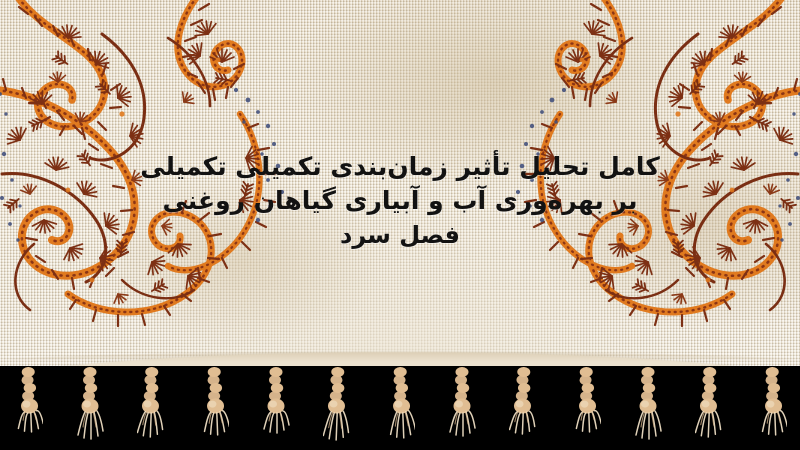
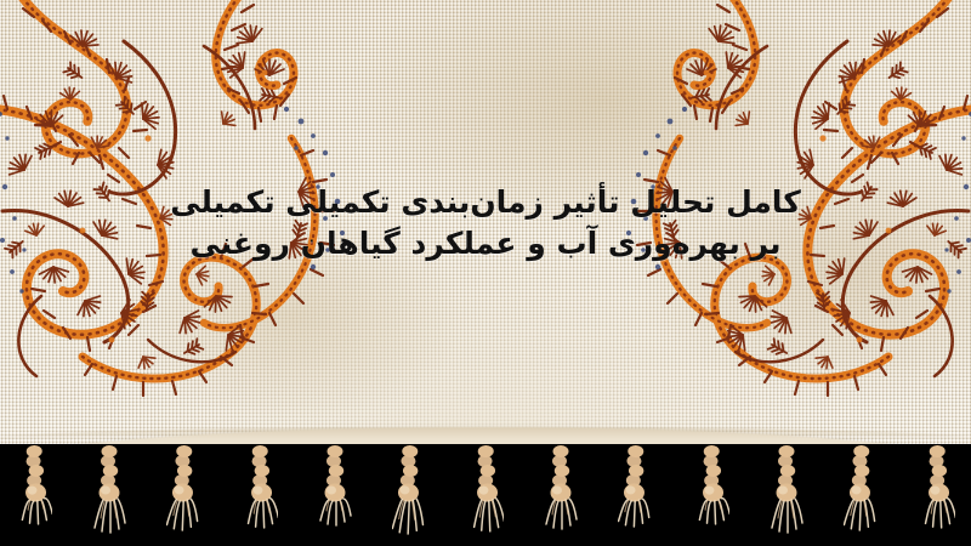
  کامل تحلیل تأثیر زمان‌بندی تکمیلی تکمیلی
- بر بهره‌وری آب و آبیاری گیاهان روغنی
+ بر بهره‌وری آب و عملکرد گیاهان روغنی
- فصل سرد
